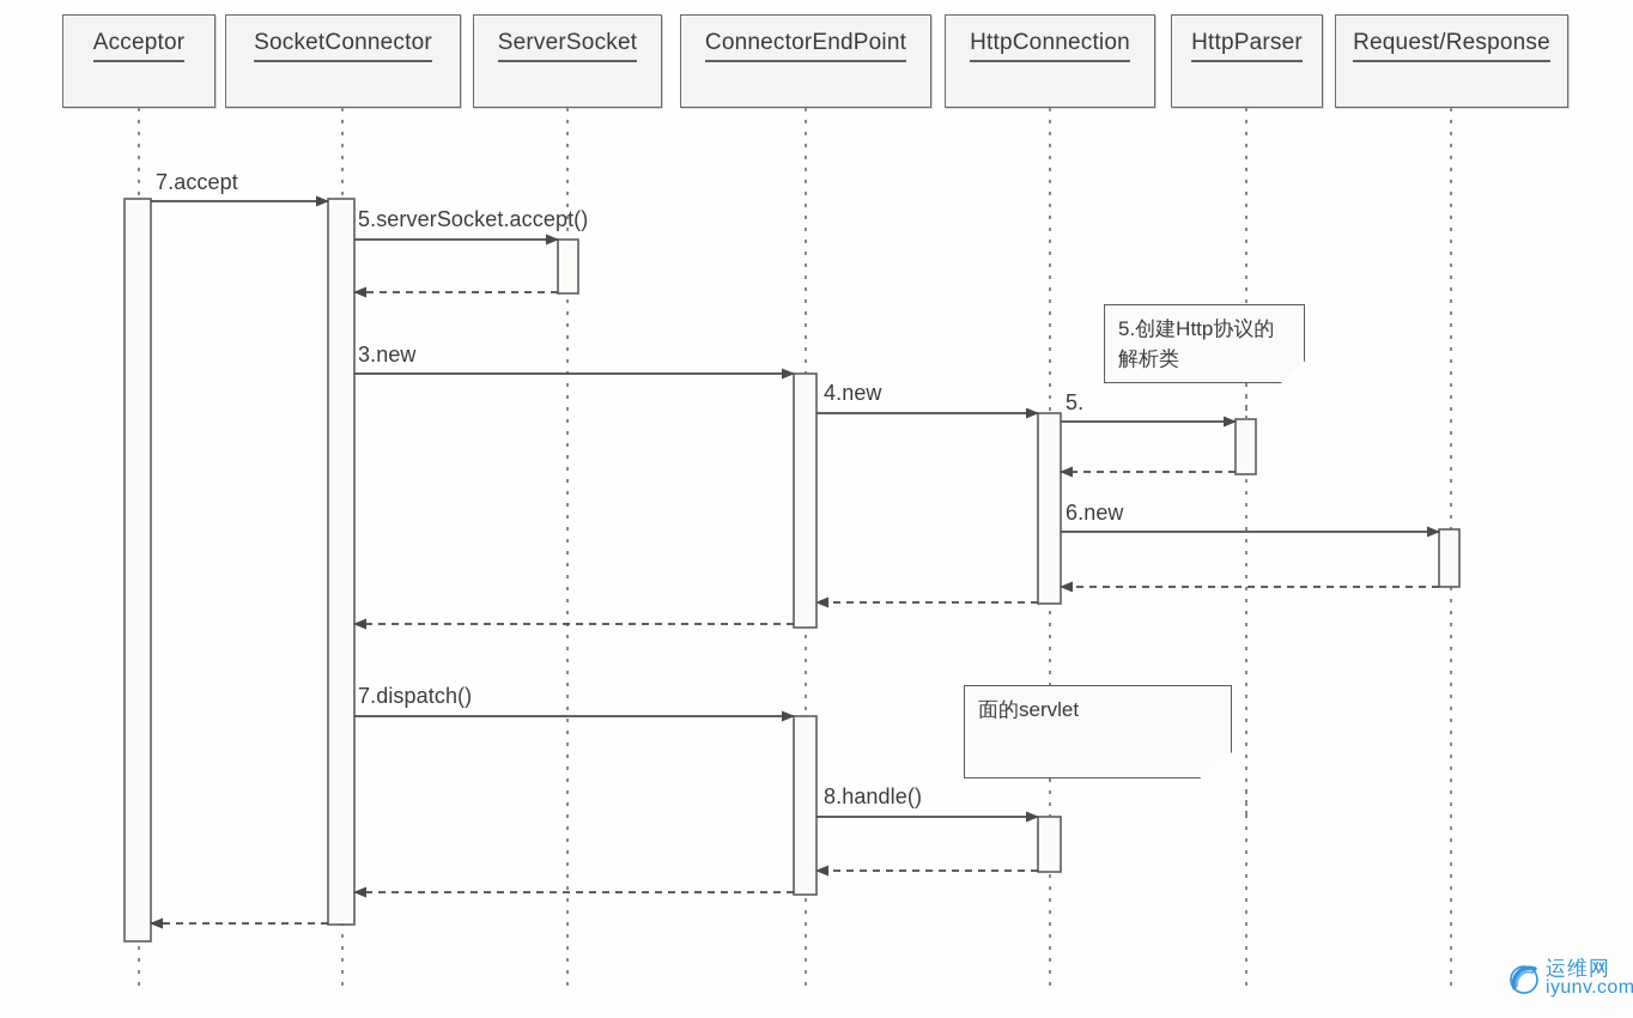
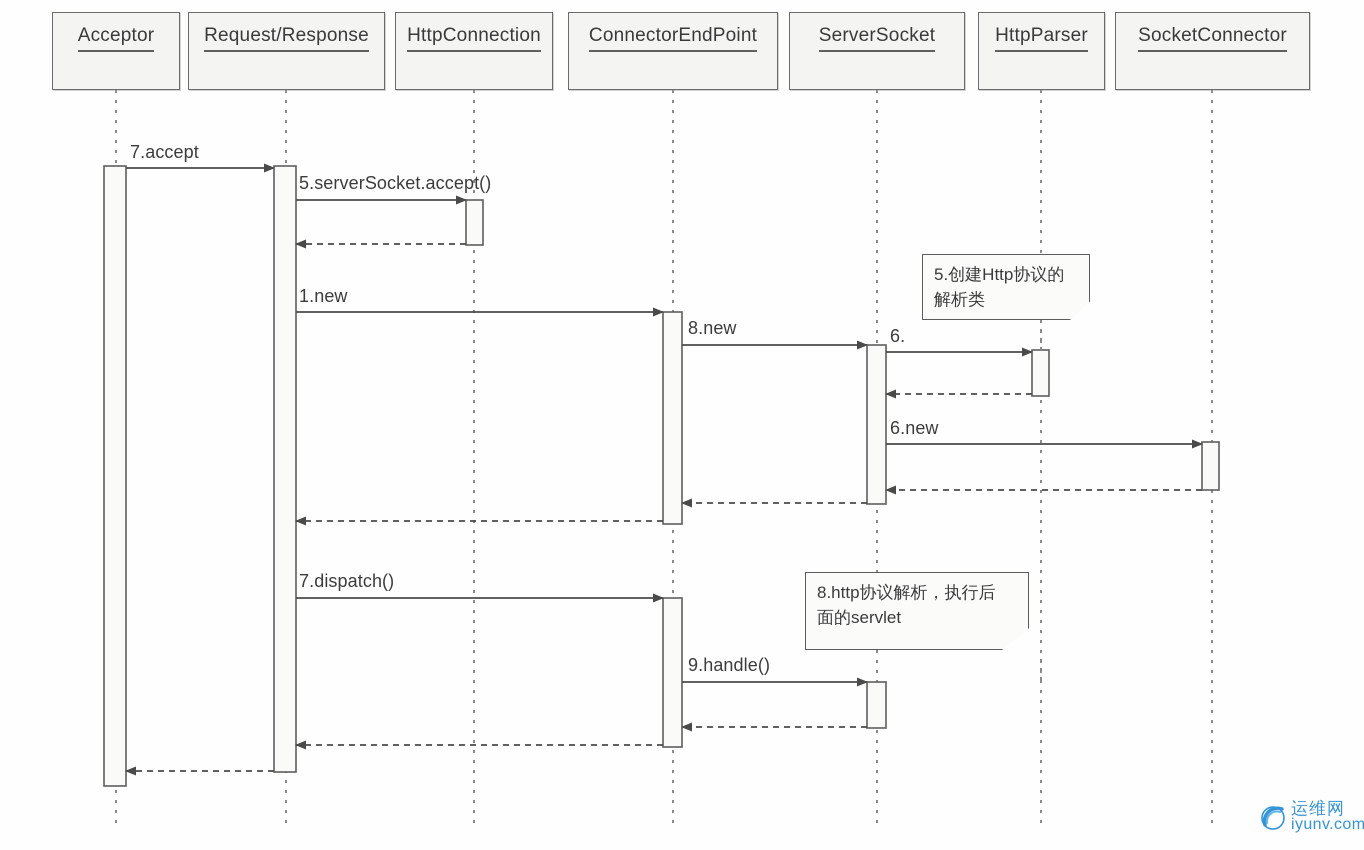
  Acceptor
- SocketConnector
+ Request/Response
- ServerSocket
+ HttpConnection
  ConnectorEndPoint
- HttpConnection
+ ServerSocket
  HttpParser
- Request/Response
+ SocketConnector
  7.accept
  5.serverSocket.accept()
- 3.new
+ 1.new
- 4.new
+ 8.new
- 5.
+ 6.
  6.new
  7.dispatch()
- 8.handle()
+ 9.handle()
  5.创建Http协议的
  解析类
+ 8.http协议解析，执行后
  面的servlet
  运维网
  iyunv.com
